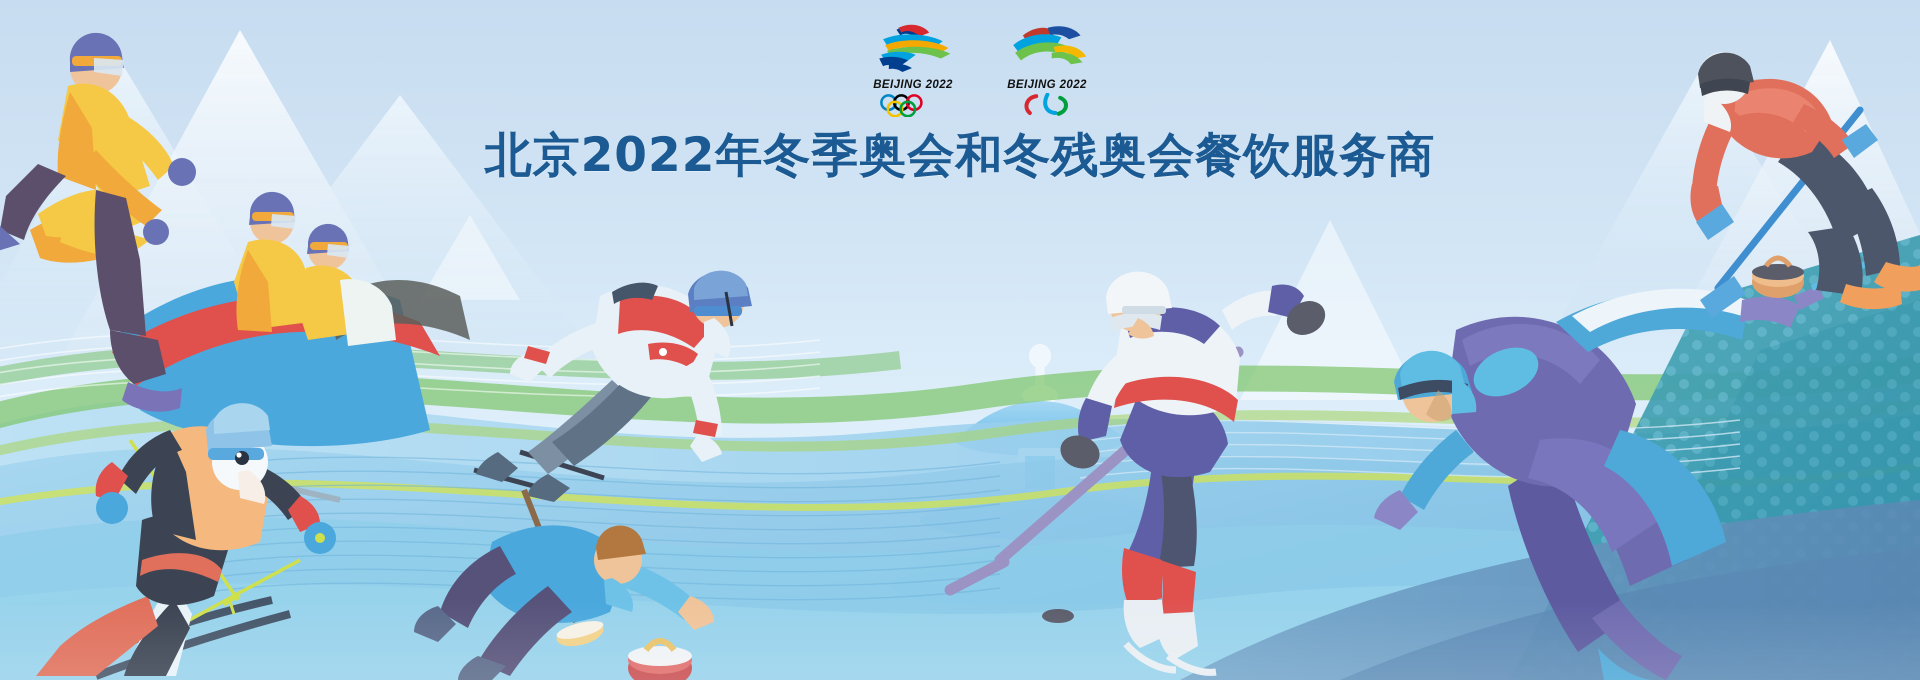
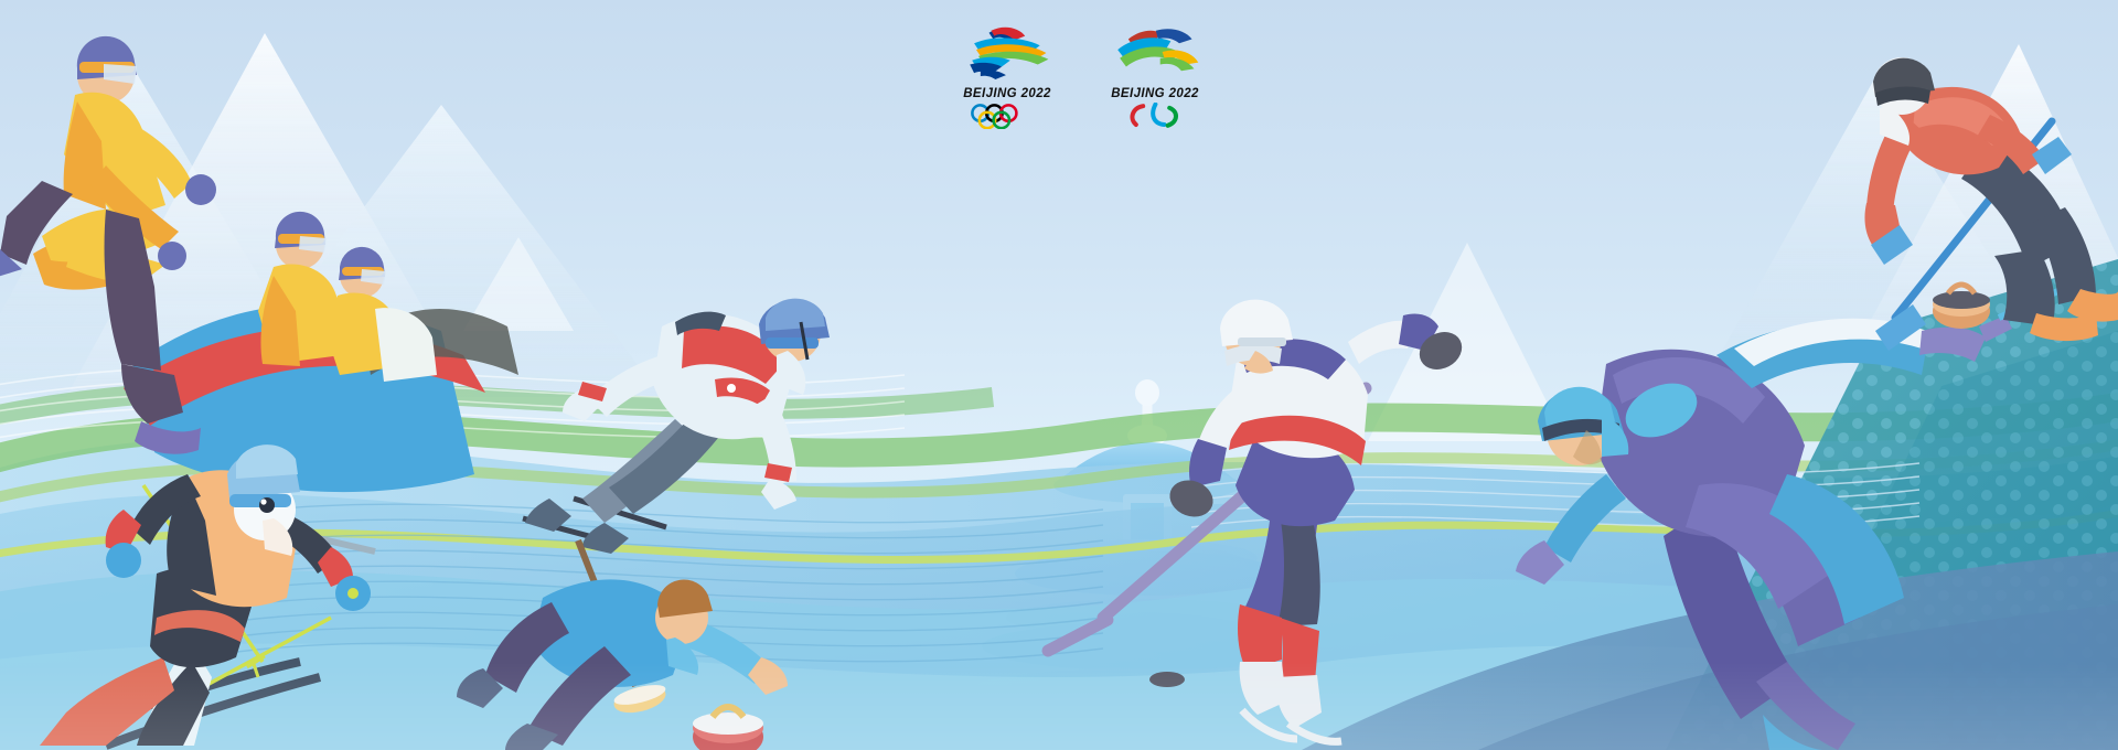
  BEIJING 2022
  BEIJING 2022
- 北京2022年冬季奥会和冬残奥会餐饮服务商
